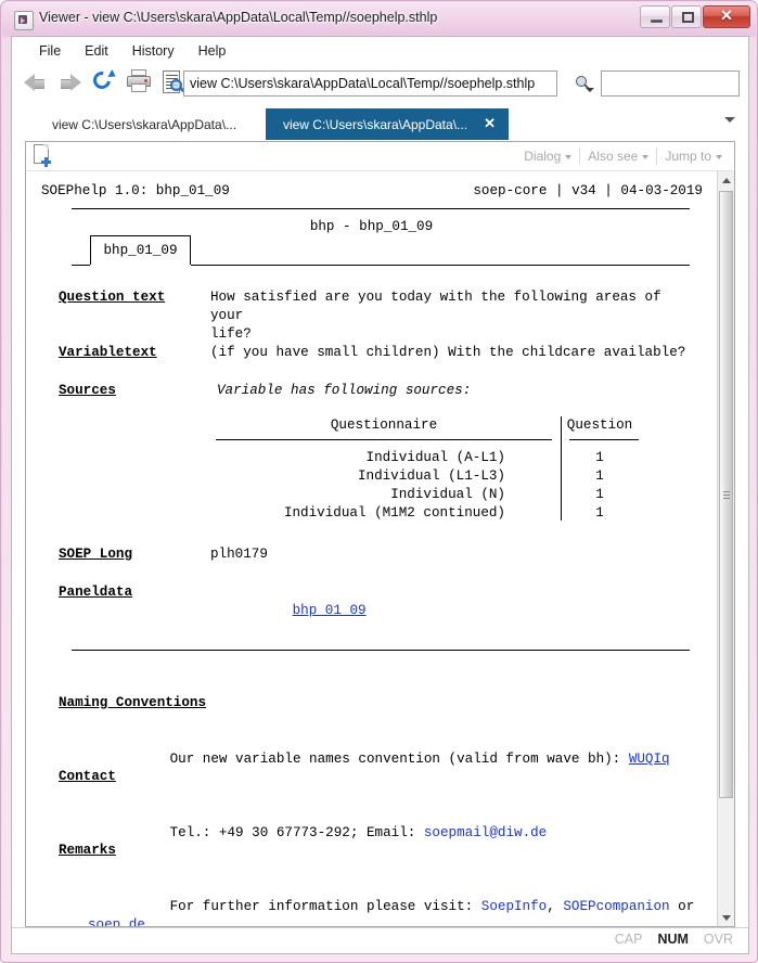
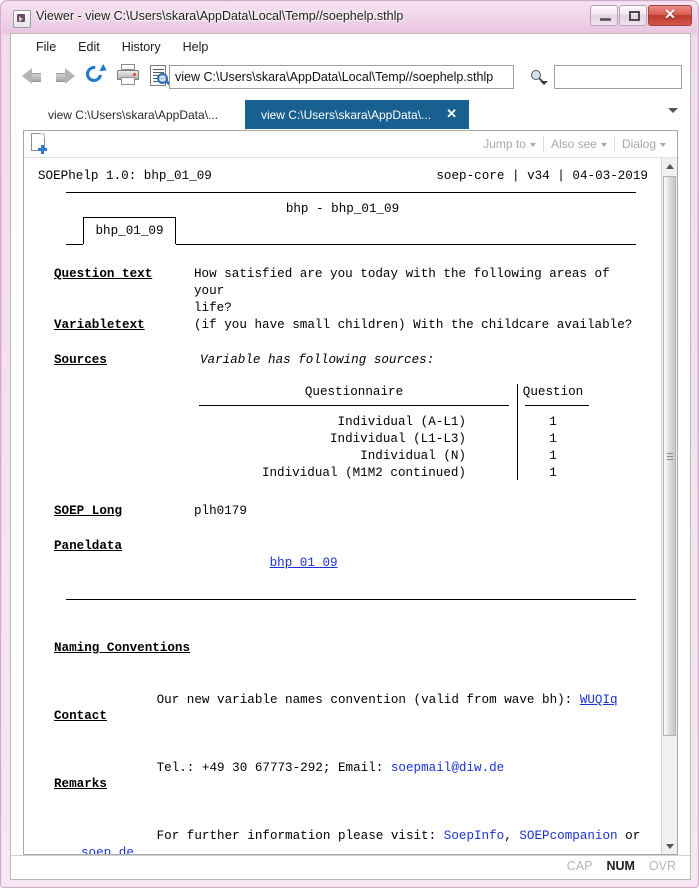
  Viewer - view C:\Users\skara\AppData\Local\Temp//soephelp.sthlp
  ✕
  File
  Edit
  History
  Help
  view C:\Users\skara\AppData\Local\Temp//soephelp.sthlp
  view C:\Users\skara\AppData\...
  view C:\Users\skara\AppData\...
  ✕
- Dialog
+ Jump to
  Also see
- Jump to
+ Dialog
  SOEPhelp 1.0: bhp_01_09
  soep-core | v34 | 04-03-2019
  bhp - bhp_01_09
  bhp_01_09
  Question text
  How satisfied are you today with the following areas of your
  life?
  Variabletext
  (if you have small children) With the childcare available?
  Sources
  Variable has following sources:
  Questionnaire
  Question
  Individual (A-L1)
  1
  Individual (L1-L3)
  1
  Individual (N)
  1
  Individual (M1M2 continued)
  1
  SOEP Long
  plh0179
  Paneldata
  bhp_01_09
  Naming Conventions
  Our new variable names convention (valid from wave bh): WUQIq
  Contact
  Tel.: +49 30 67773-292; Email: soepmail@diw.de
  Remarks
  For further information please visit: SoepInfo, SOEPcompanion or soep.de
  CAP
  NUM
  OVR
